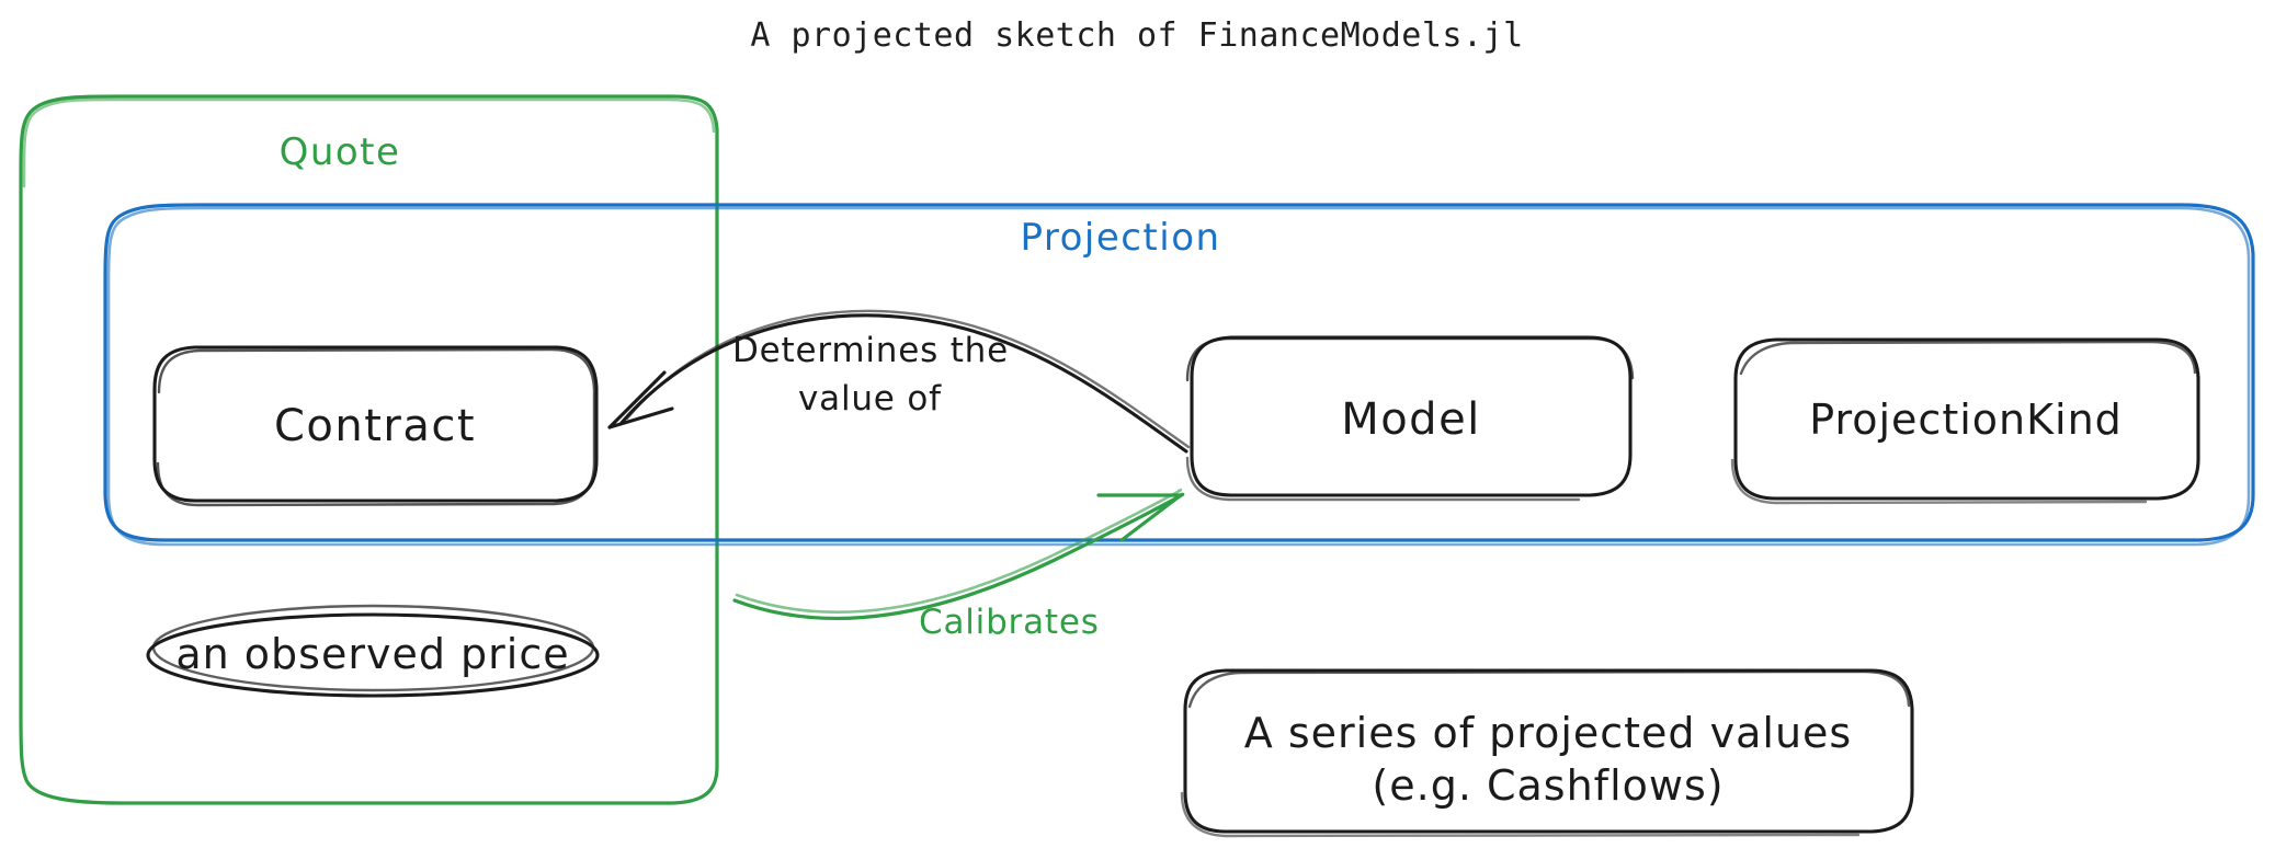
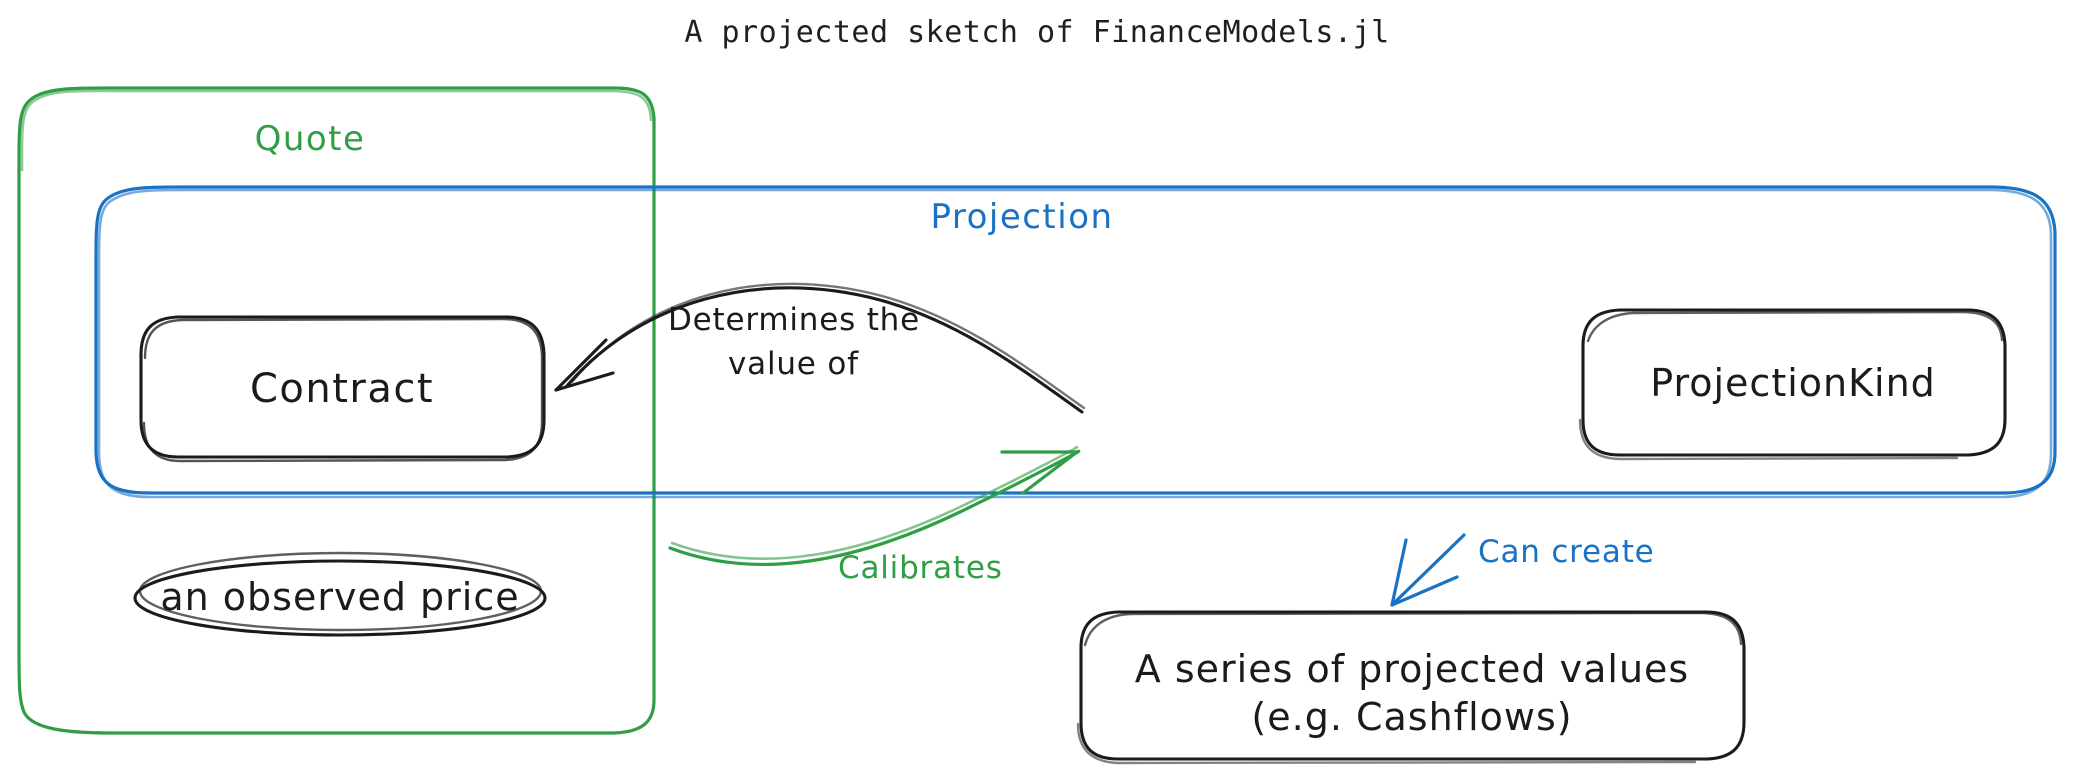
  A projected sketch of FinanceModels.jl
  Quote
  Projection
  Contract
- Model
  ProjectionKind
  an observed price
  A series of projected values
  (e.g. Cashflows)
  Determines the
  value of
  Calibrates
+ Can create
